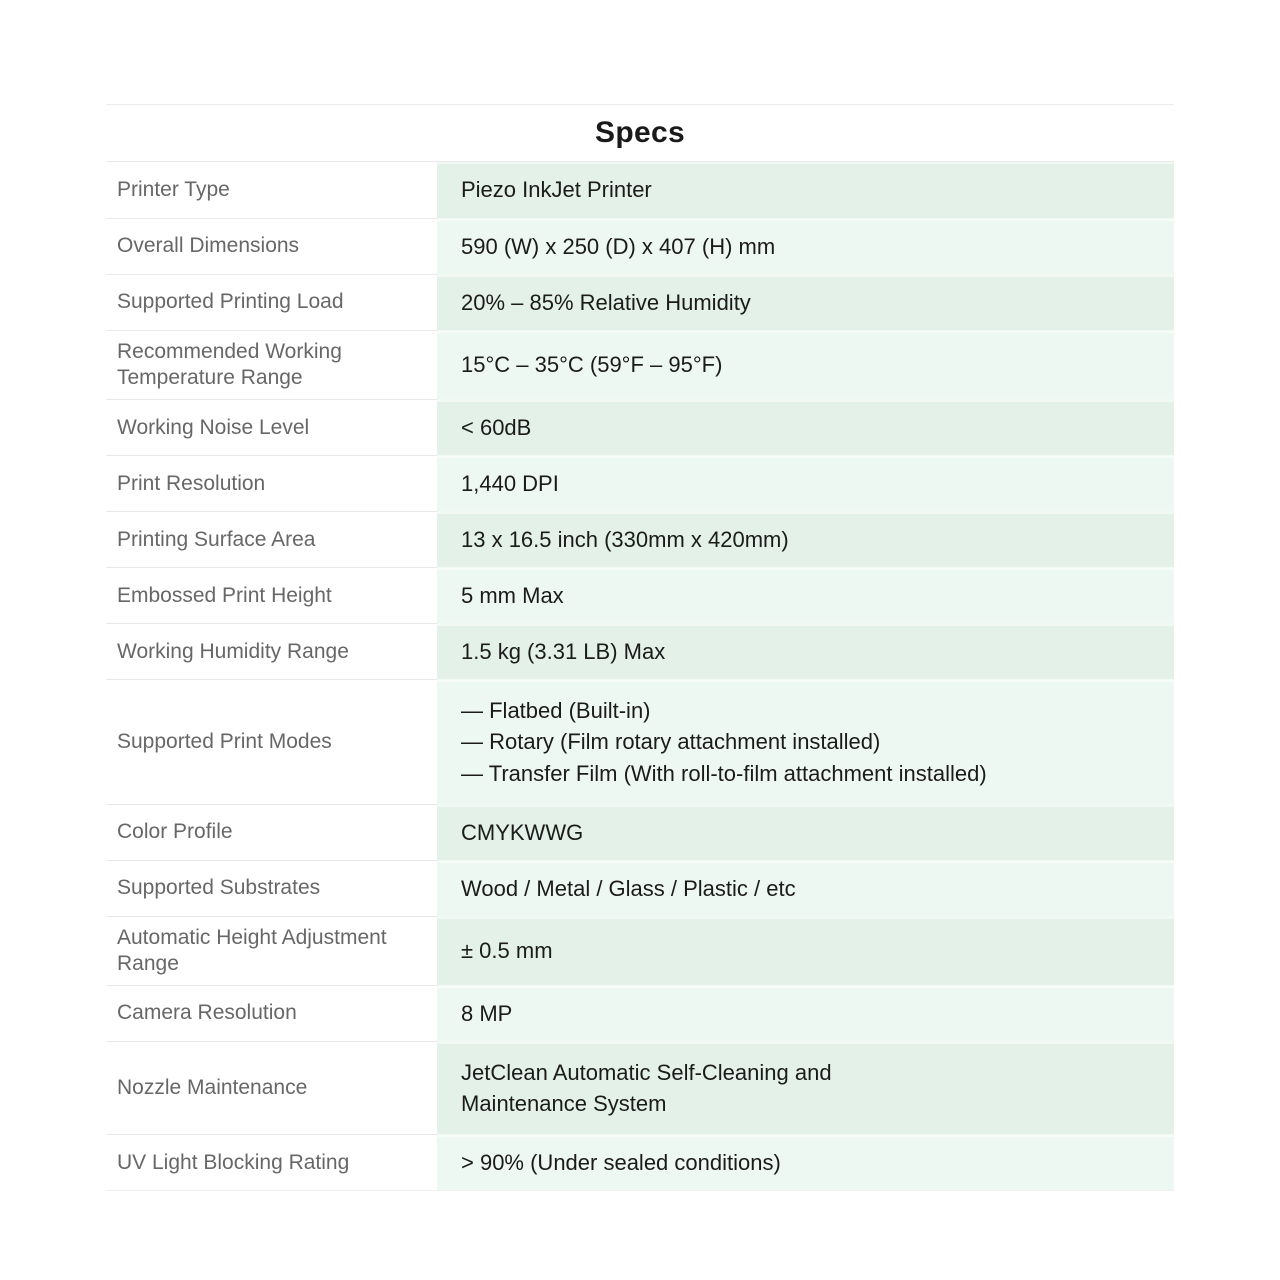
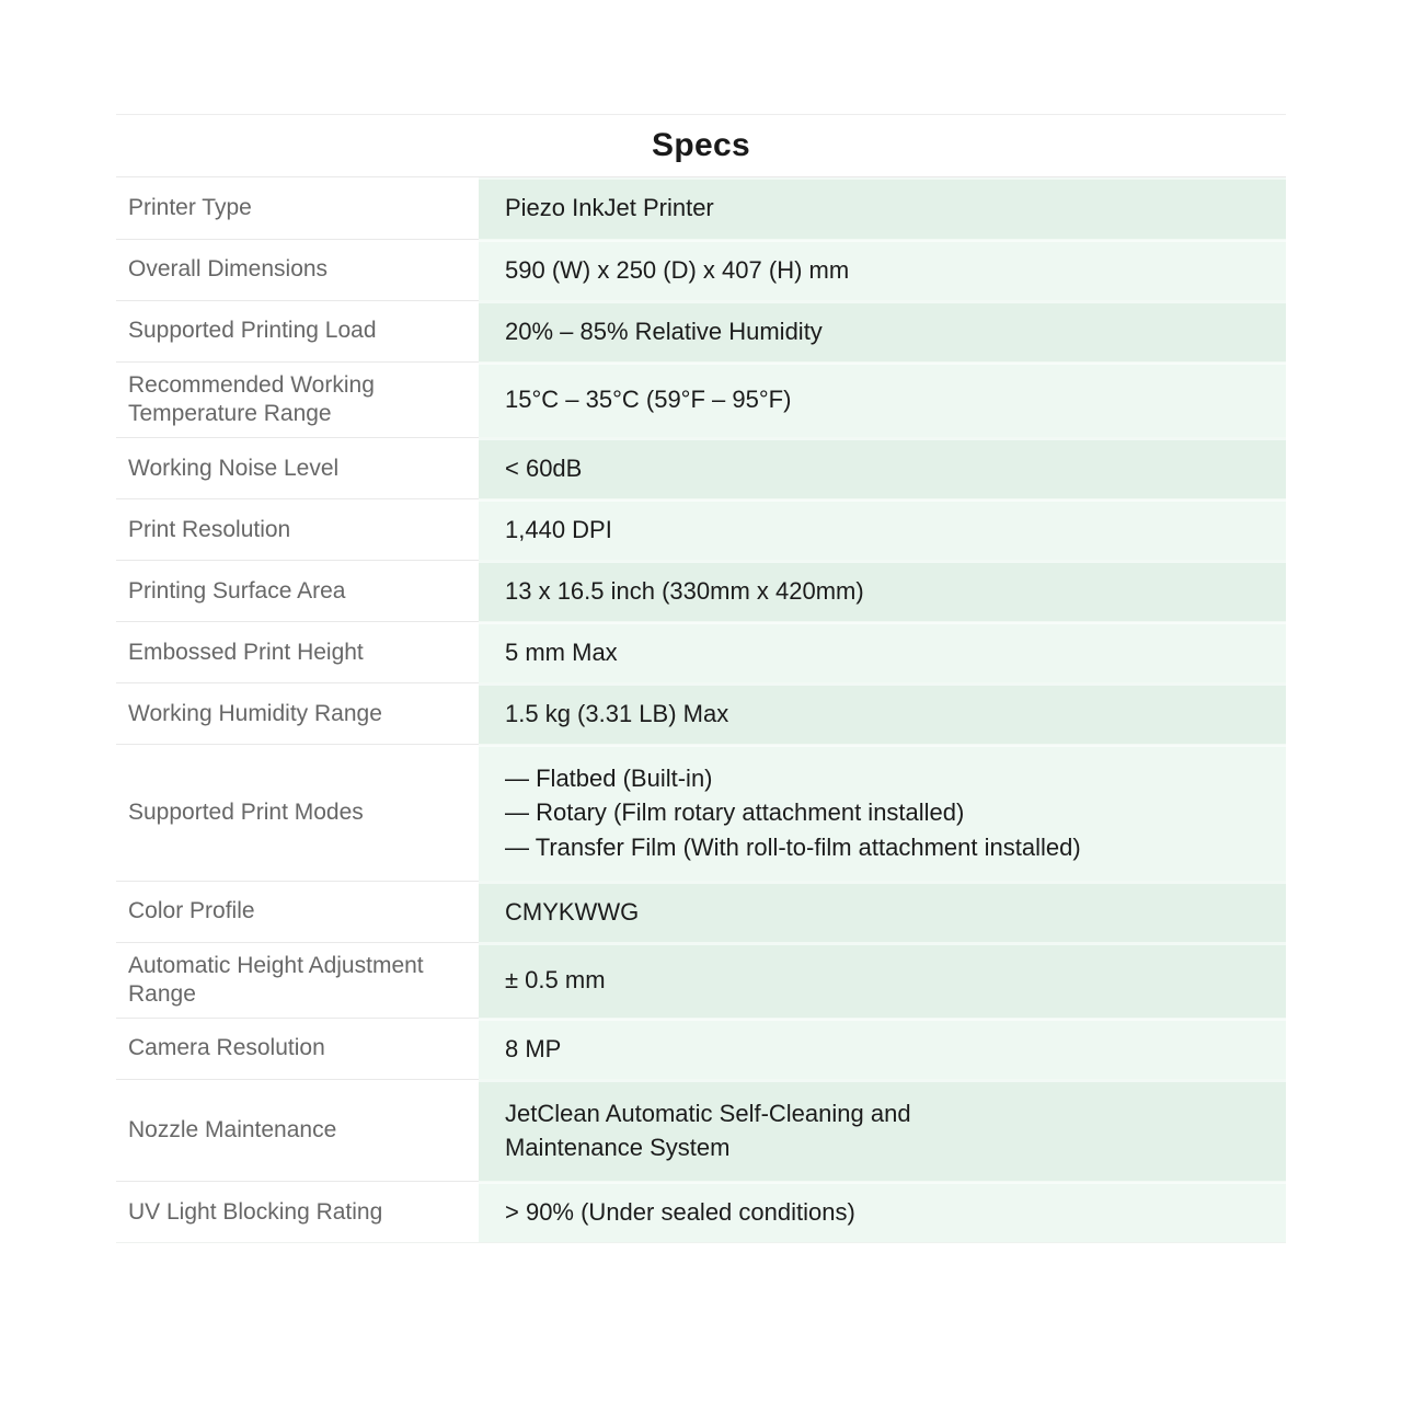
  Specs
  Printer Type
  Piezo InkJet Printer
  Overall Dimensions
  590 (W) x 250 (D) x 407 (H) mm
  Supported Printing Load
  20% – 85% Relative Humidity
  Recommended Working Temperature Range
  15°C – 35°C (59°F – 95°F)
  Working Noise Level
  < 60dB
  Print Resolution
  1,440 DPI
  Printing Surface Area
  13 x 16.5 inch (330mm x 420mm)
  Embossed Print Height
  5 mm Max
  Working Humidity Range
  1.5 kg (3.31 LB) Max
  Supported Print Modes
  — Flatbed (Built-in)
  — Rotary (Film rotary attachment installed)
  — Transfer Film (With roll-to-film attachment installed)
  Color Profile
  CMYKWWG
- Supported Substrates
- Wood / Metal / Glass / Plastic / etc
  Automatic Height Adjustment Range
  ± 0.5 mm
  Camera Resolution
  8 MP
  Nozzle Maintenance
  JetClean Automatic Self-Cleaning and
  Maintenance System
  UV Light Blocking Rating
  > 90% (Under sealed conditions)
